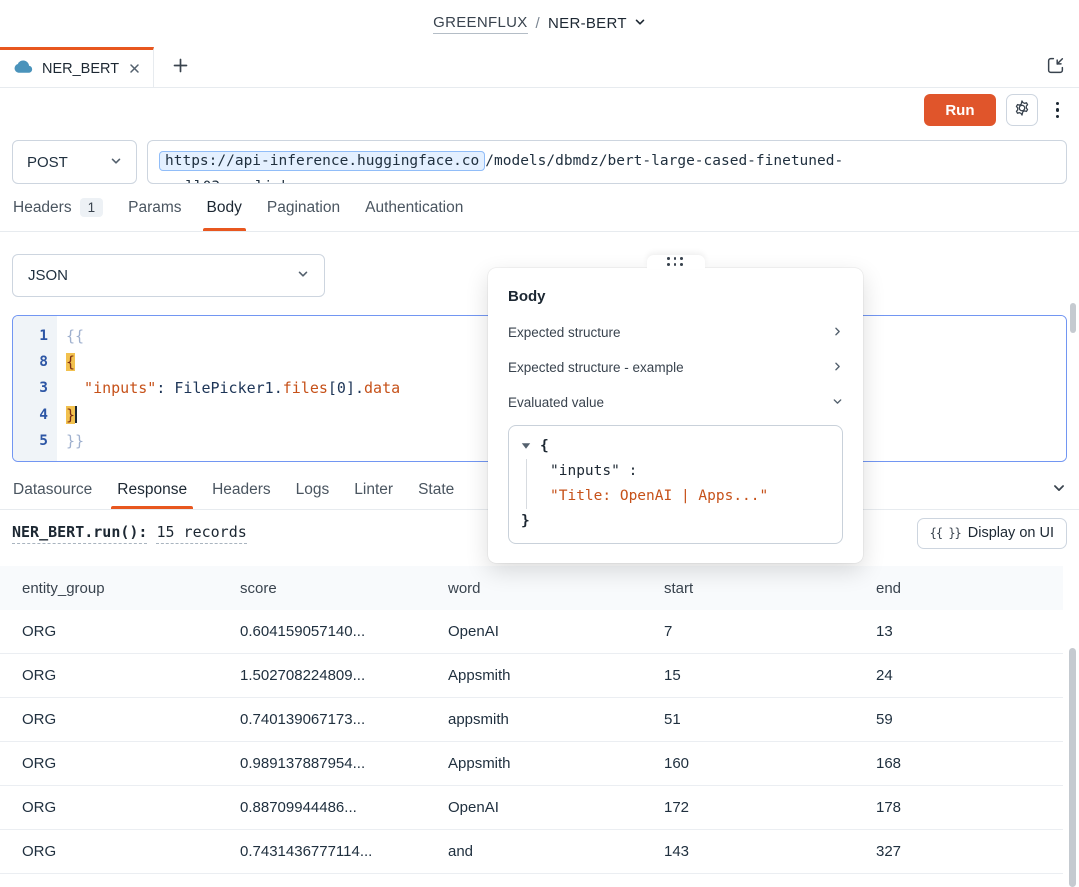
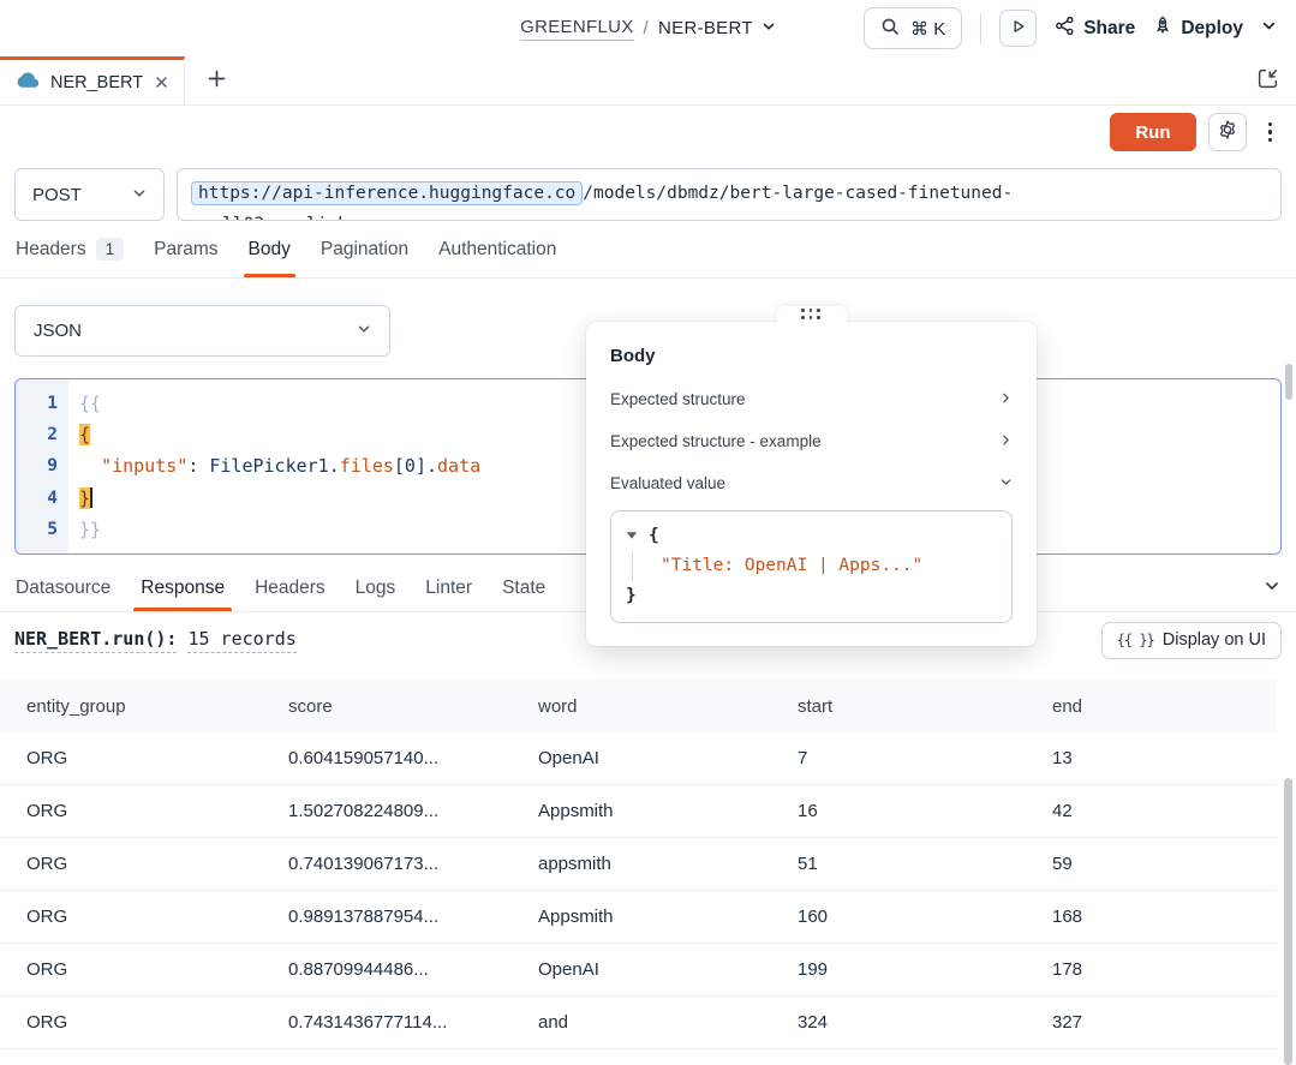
  GREENFLUX
  /
  NER-BERT
+ ⌘ K
+ Share
+ Deploy
  NER_BERT
  Run
  POST
  https://api-inference.huggingface.co /models/dbmdz/bert-large-cased-finetuned-
  Headers
  1
  Params
  Body
  Pagination
  Authentication
  JSON
  1
- 8
+ 2
- 3
+ 9
  4
  5
  {{
  {
  "inputs": FilePicker1.files[0].data
  }
  }}
  Datasource
  Response
  Headers
  Logs
  Linter
  State
  NER_BERT.run():
  15 records
  {{ }}
  Display on UI
  entity_group
  score
  word
  start
  end
  ORG
  0.604159057140...
  OpenAI
  7
  13
  ORG
  1.502708224809...
  Appsmith
- 15
+ 16
- 24
+ 42
  ORG
  0.740139067173...
  appsmith
  51
  59
  ORG
  0.989137887954...
  Appsmith
  160
  168
  ORG
  0.88709944486...
  OpenAI
- 172
+ 199
  178
  ORG
  0.7431436777114...
  and
- 143
+ 324
  327
  Body
  Expected structure
  Expected structure - example
  Evaluated value
  {
- "inputs" :
  "Title: OpenAI | Apps..."
  }
